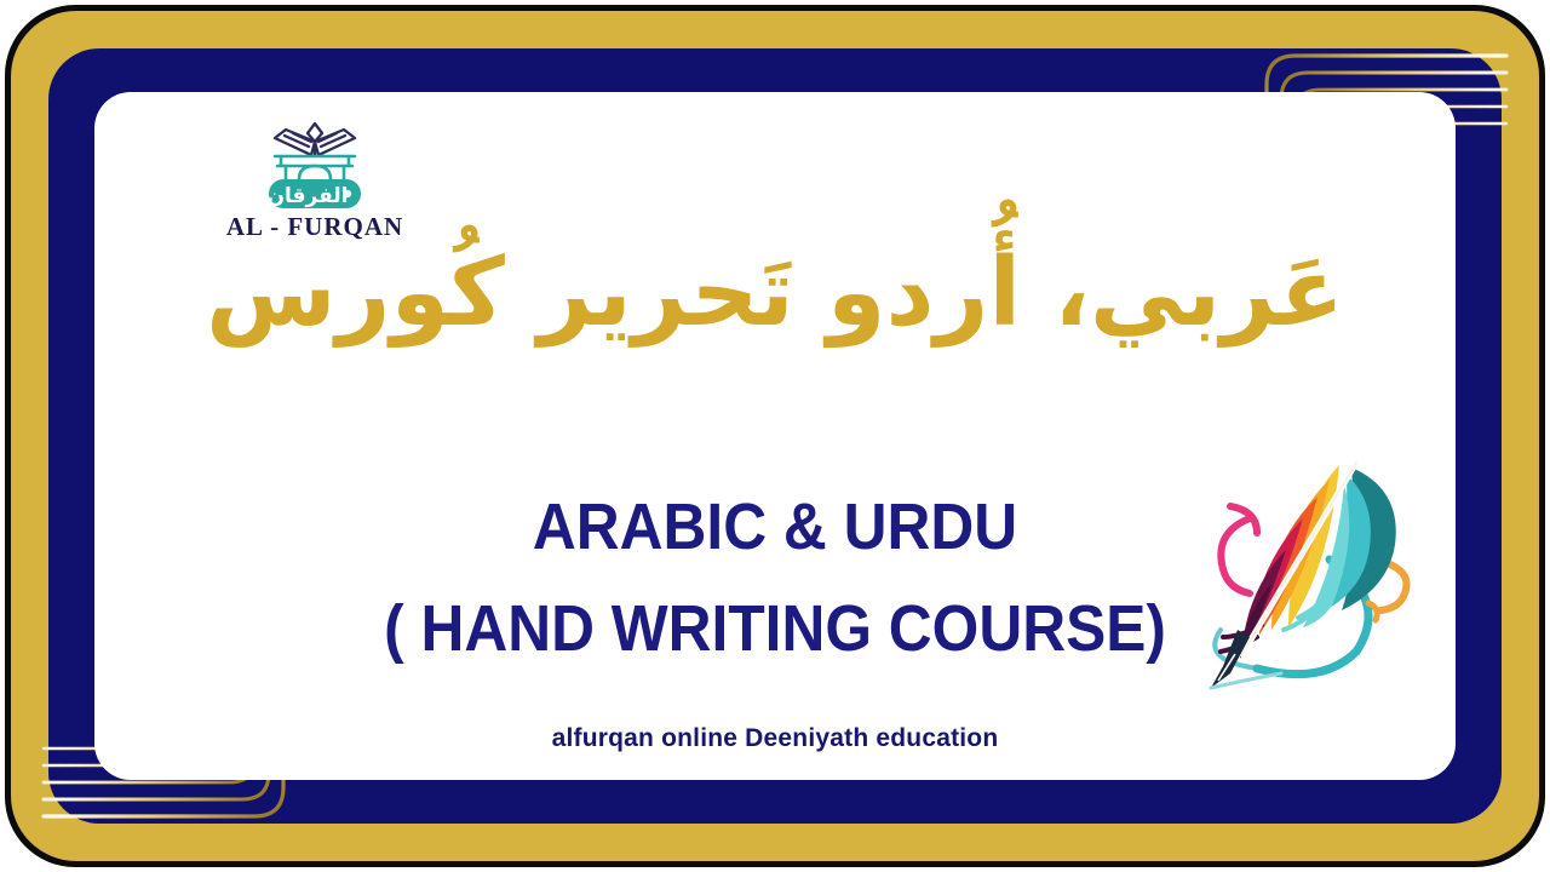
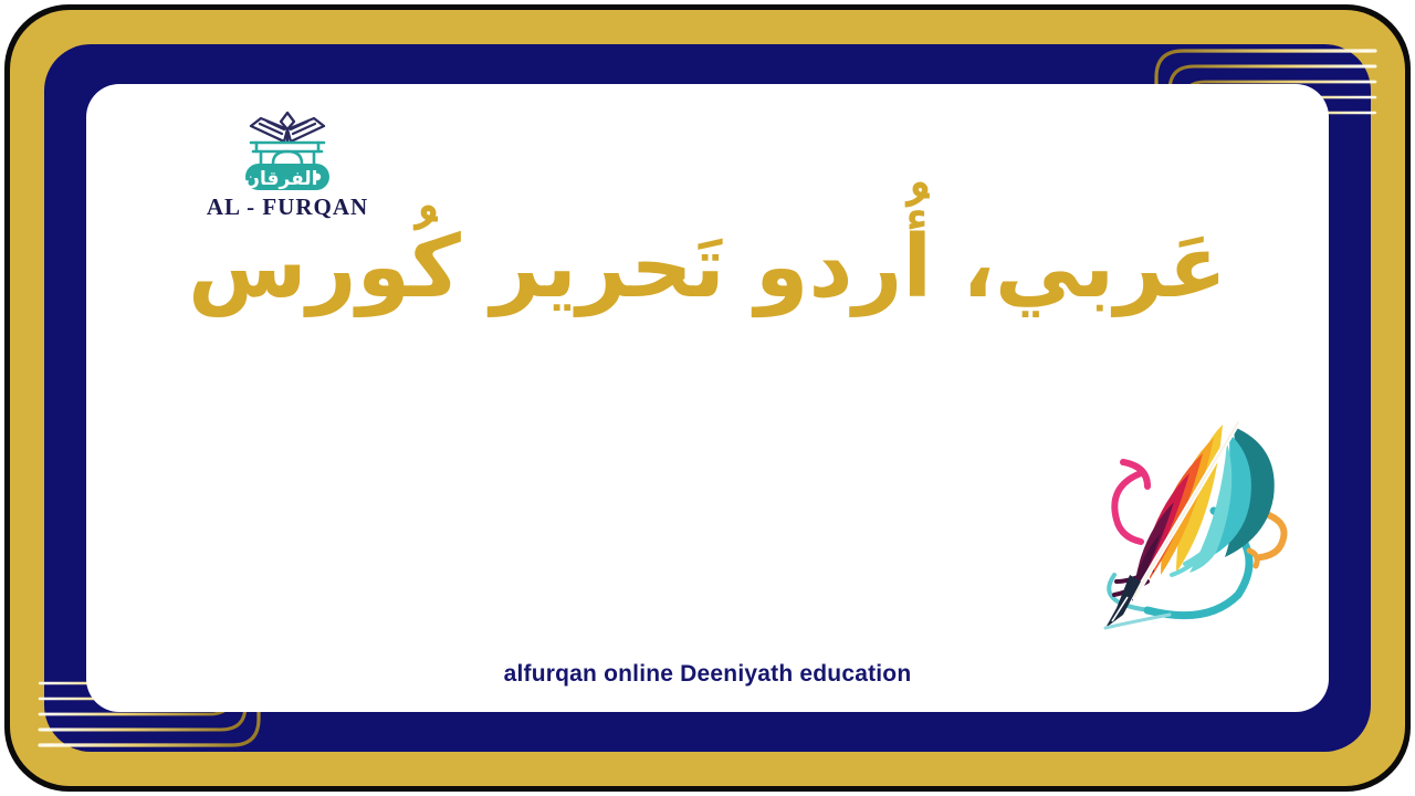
  الفرقان
  AL - FURQAN
  عَربي، أُردو تَحرير كُورس
- ARABIC & URDU
- ( HAND WRITING COURSE)
  alfurqan online Deeniyath education
